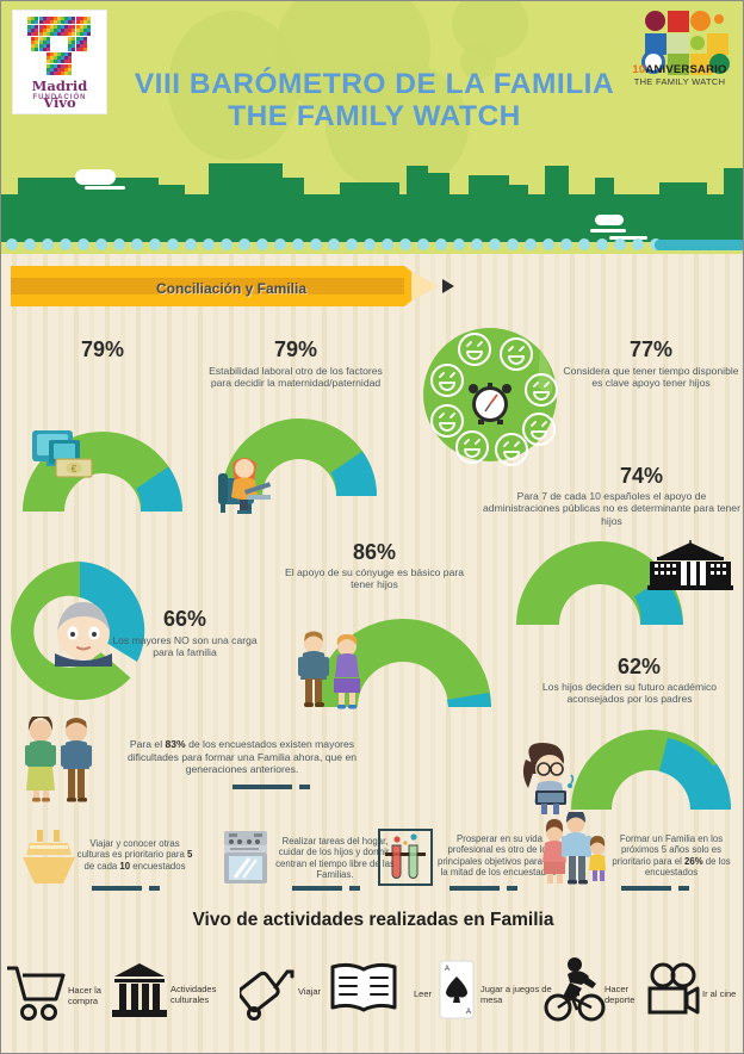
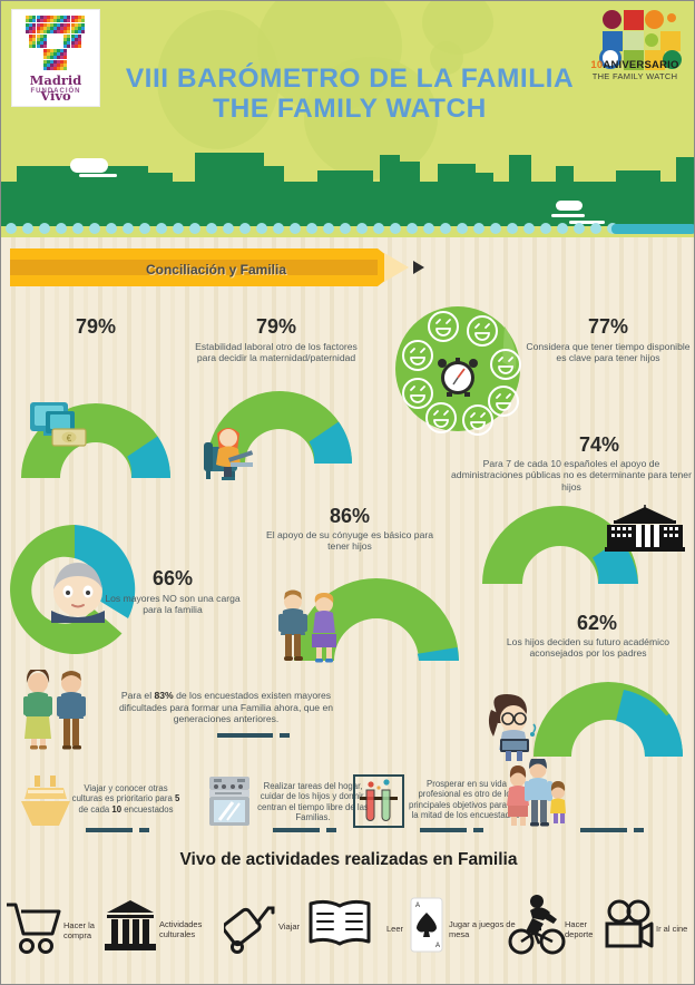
  VIII BARÓMETRO DE LA FAMILIA
  THE FAMILY WATCH
  Madrid Vivo
  10ANIVERSARIO
  THE FAMILY WATCH
  Conciliación y Familia
  79%
  €
  79%
  Estabilidad laboral otro de los factores para decidir la maternidad/paternidad
  77%
- Considera que tener tiempo disponible es clave apoyo tener hijos
+ Considera que tener tiempo disponible es clave para tener hijos
  74%
  Para 7 de cada 10 españoles el apoyo de administraciones públicas no es determinante para tener hijos
  86%
  El apoyo de su cónyuge es básico para tener hijos
  66%
  Los mayores NO son una carga para la familia
  62%
  Los hijos deciden su futuro académico aconsejados por los padres
  Para el 83% de los encuestados existen mayores dificultades para formar una Familia ahora, que en generaciones anteriores.
  Viajar y conocer otras culturas es prioritario para 5 de cada 10 encuestados
  Realizar tareas del hogr, cuidar de los hijos y dorir, centran el tiempo libre de las Familias.
  Prosperar en su vida profesional es otro de l principales objetivos para la mitad de los encuestad
- Formar un Familia en los próximos 5 años solo es prioritario para el 26% de los encuestados
  Vivo de actividades realizadas en Familia
  Hacer la compra
  Actividades culturales
  Viajar
  Leer
  Jugar a juegos de mesa
  Hacer deporte
  Ir al cine
